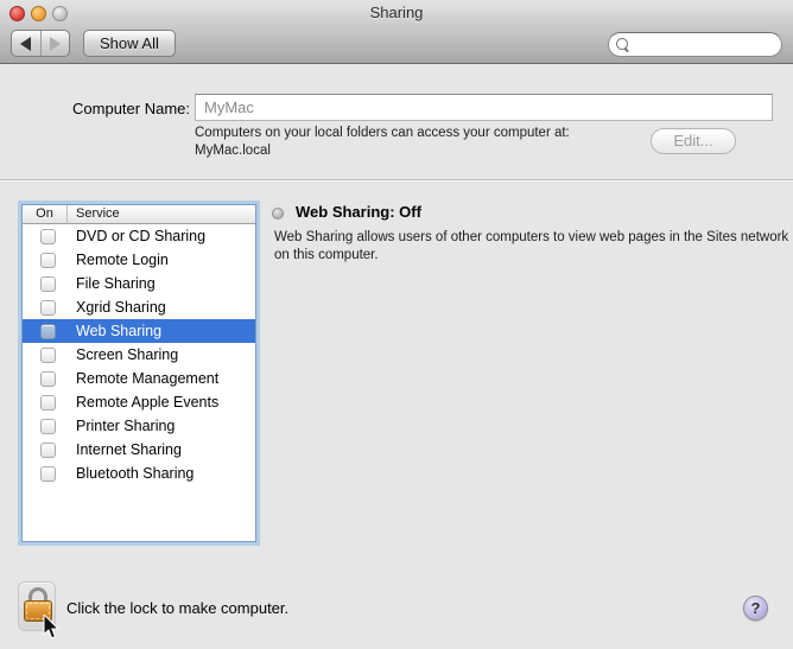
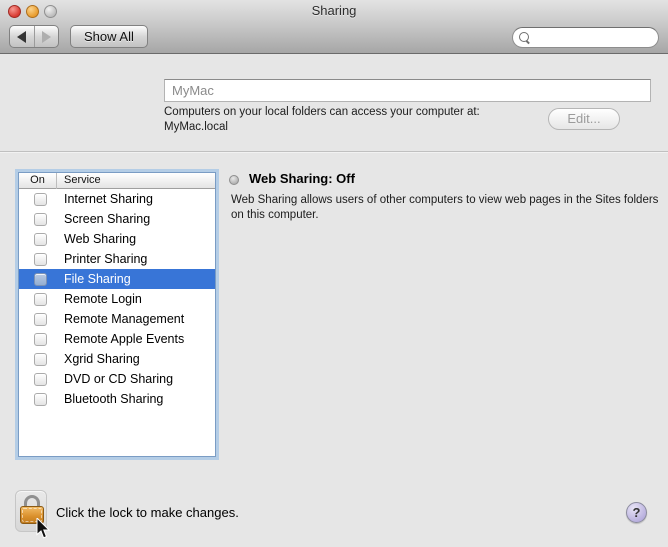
  Sharing
  Show All
- Computer Name:
  MyMac
  Computers on your local folders can access your computer at:
  MyMac.local
  Edit...
  On
  Service
- DVD or CD Sharing
+ Internet Sharing
- Remote Login
+ Screen Sharing
- File Sharing
+ Web Sharing
- Xgrid Sharing
+ Printer Sharing
- Web Sharing
+ File Sharing
- Screen Sharing
+ Remote Login
  Remote Management
  Remote Apple Events
- Printer Sharing
+ Xgrid Sharing
- Internet Sharing
+ DVD or CD Sharing
  Bluetooth Sharing
  Web Sharing: Off
- Web Sharing allows users of other computers to view web pages in the Sites network on this computer.
+ Web Sharing allows users of other computers to view web pages in the Sites folders on this computer.
- Click the lock to make computer.
+ Click the lock to make changes.
  ?
